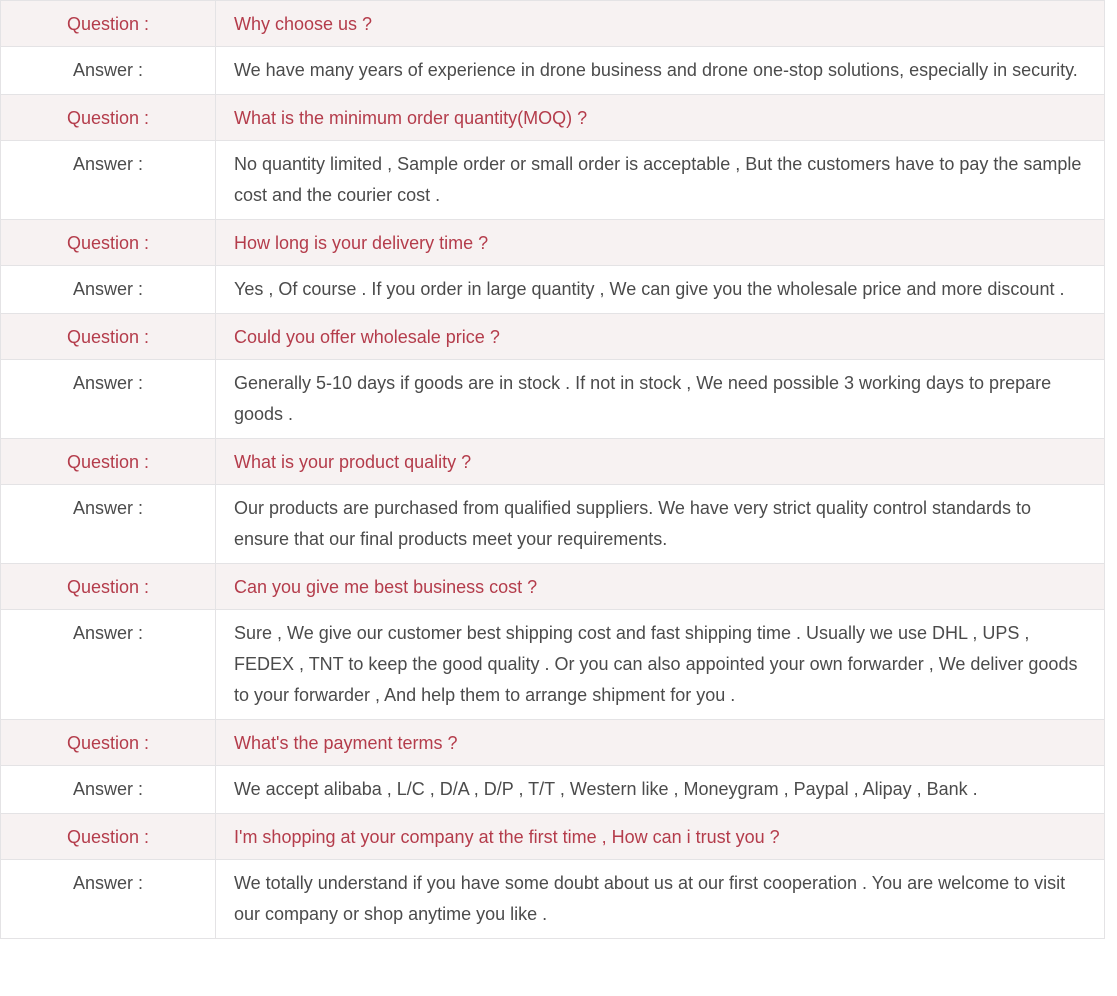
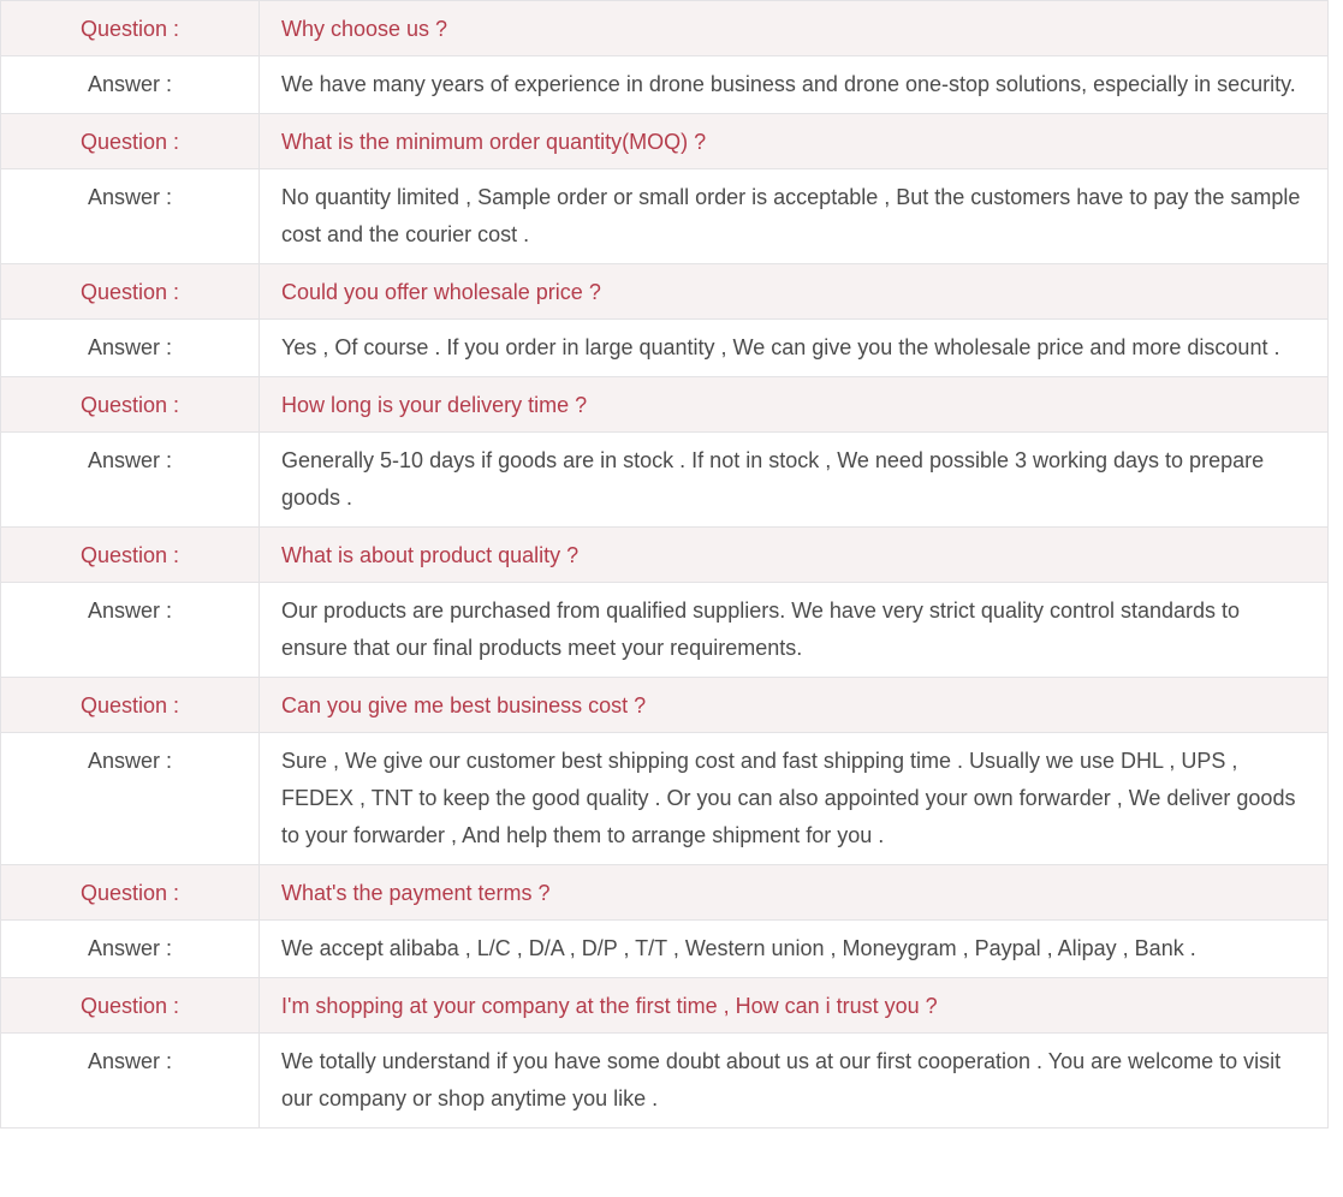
  Question :
  Why choose us ?
  Answer :
  We have many years of experience in drone business and drone one-stop solutions, especially in security.
  Question :
  What is the minimum order quantity(MOQ) ?
  Answer :
  No quantity limited , Sample order or small order is acceptable , But the customers have to pay the sample cost and the courier cost .
  Question :
- How long is your delivery time ?
+ Could you offer wholesale price ?
  Answer :
  Yes , Of course . If you order in large quantity , We can give you the wholesale price and more discount .
  Question :
- Could you offer wholesale price ?
+ How long is your delivery time ?
  Answer :
  Generally 5-10 days if goods are in stock . If not in stock , We need possible 3 working days to prepare goods .
  Question :
- What is your product quality ?
+ What is about product quality ?
  Answer :
  Our products are purchased from qualified suppliers. We have very strict quality control standards to ensure that our final products meet your requirements.
  Question :
  Can you give me best business cost ?
  Answer :
  Sure , We give our customer best shipping cost and fast shipping time . Usually we use DHL , UPS , FEDEX , TNT to keep the good quality . Or you can also appointed your own forwarder , We deliver goods to your forwarder , And help them to arrange shipment for you .
  Question :
  What's the payment terms ?
  Answer :
- We accept alibaba , L/C , D/A , D/P , T/T , Western like , Moneygram , Paypal , Alipay , Bank .
+ We accept alibaba , L/C , D/A , D/P , T/T , Western union , Moneygram , Paypal , Alipay , Bank .
  Question :
  I'm shopping at your company at the first time , How can i trust you ?
  Answer :
  We totally understand if you have some doubt about us at our first cooperation . You are welcome to visit our company or shop anytime you like .
